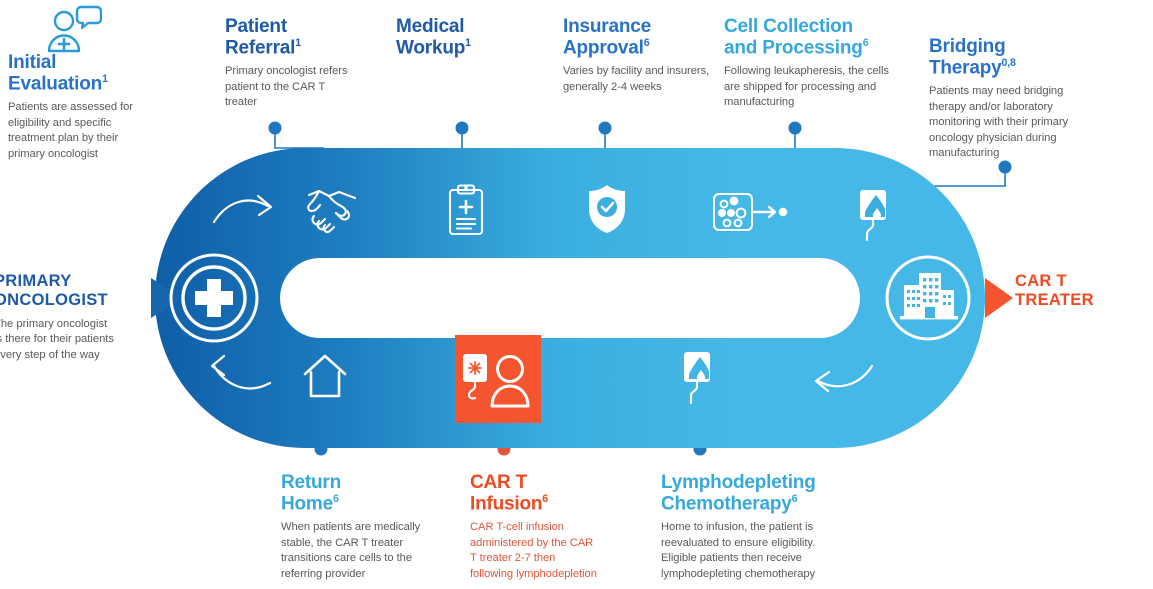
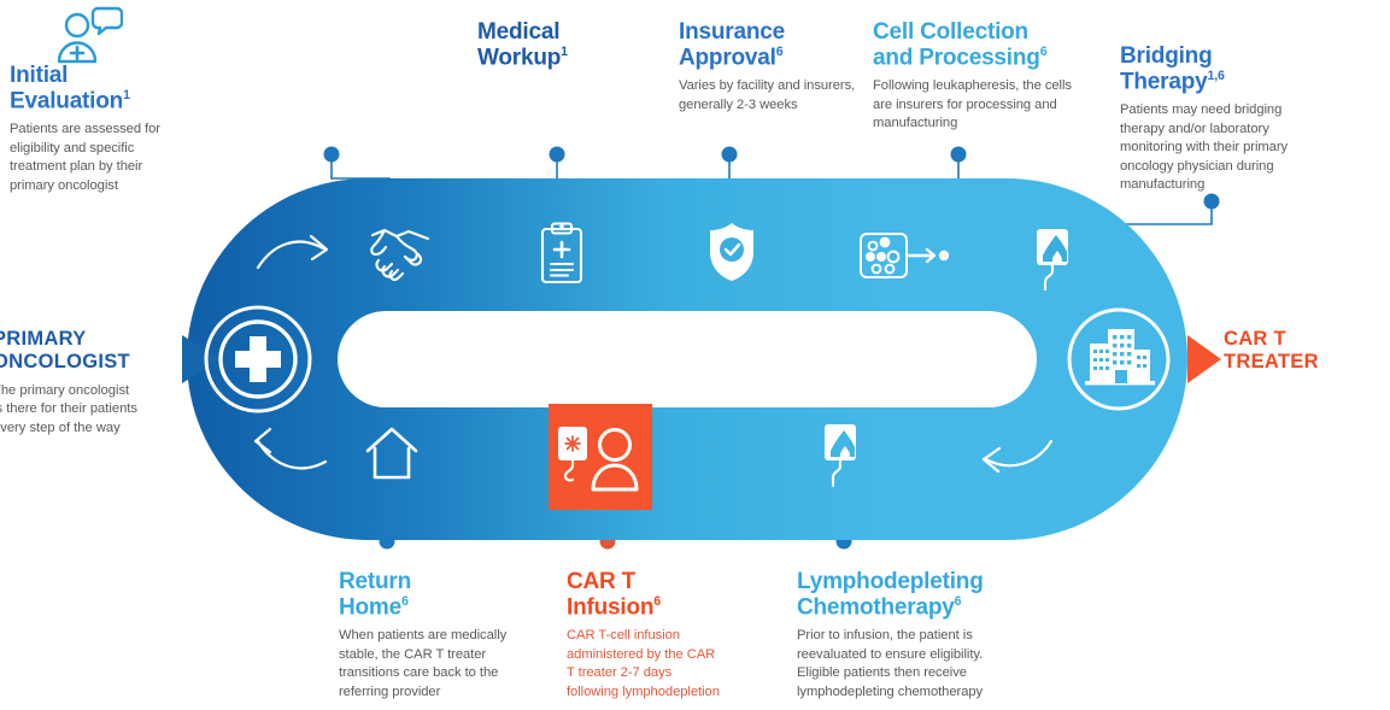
  Initial
  Evaluation1
  Patients are assessed for eligibility and specific treatment plan by their primary oncologist
- Patient
- Referral1
- Primary oncologist refers patient to the CAR T treater
  Medical
  Workup1
  Insurance
  Approval6
- Varies by facility and insurers, generally 2-4 weeks
+ Varies by facility and insurers, generally 2-3 weeks
  Cell Collection
  and Processing6
- Following leukapheresis, the cells are shipped for processing and manufacturing
+ Following leukapheresis, the cells are insurers for processing and manufacturing
  Bridging
- Therapy0,8
+ Therapy1,6
  Patients may need bridging therapy and/or laboratory monitoring with their primary oncology physician during manufacturing
  Return
  Home6
- When patients are medically stable, the CAR T treater transitions care cells to the referring provider
+ When patients are medically stable, the CAR T treater transitions care back to the referring provider
  CAR T
  Infusion6
- CAR T-cell infusion administered by the CAR T treater 2-7 then following lymphodepletion
+ CAR T-cell infusion administered by the CAR T treater 2-7 days following lymphodepletion
  Lymphodepleting
  Chemotherapy6
- Home to infusion, the patient is reevaluated to ensure eligibility. Eligible patients then receive lymphodepleting chemotherapy
+ Prior to infusion, the patient is reevaluated to ensure eligibility. Eligible patients then receive lymphodepleting chemotherapy
  RIMARY
  ONCOLOGIST
  he primary oncologist there for their patients very step of the way
  CAR T
  TREATER
